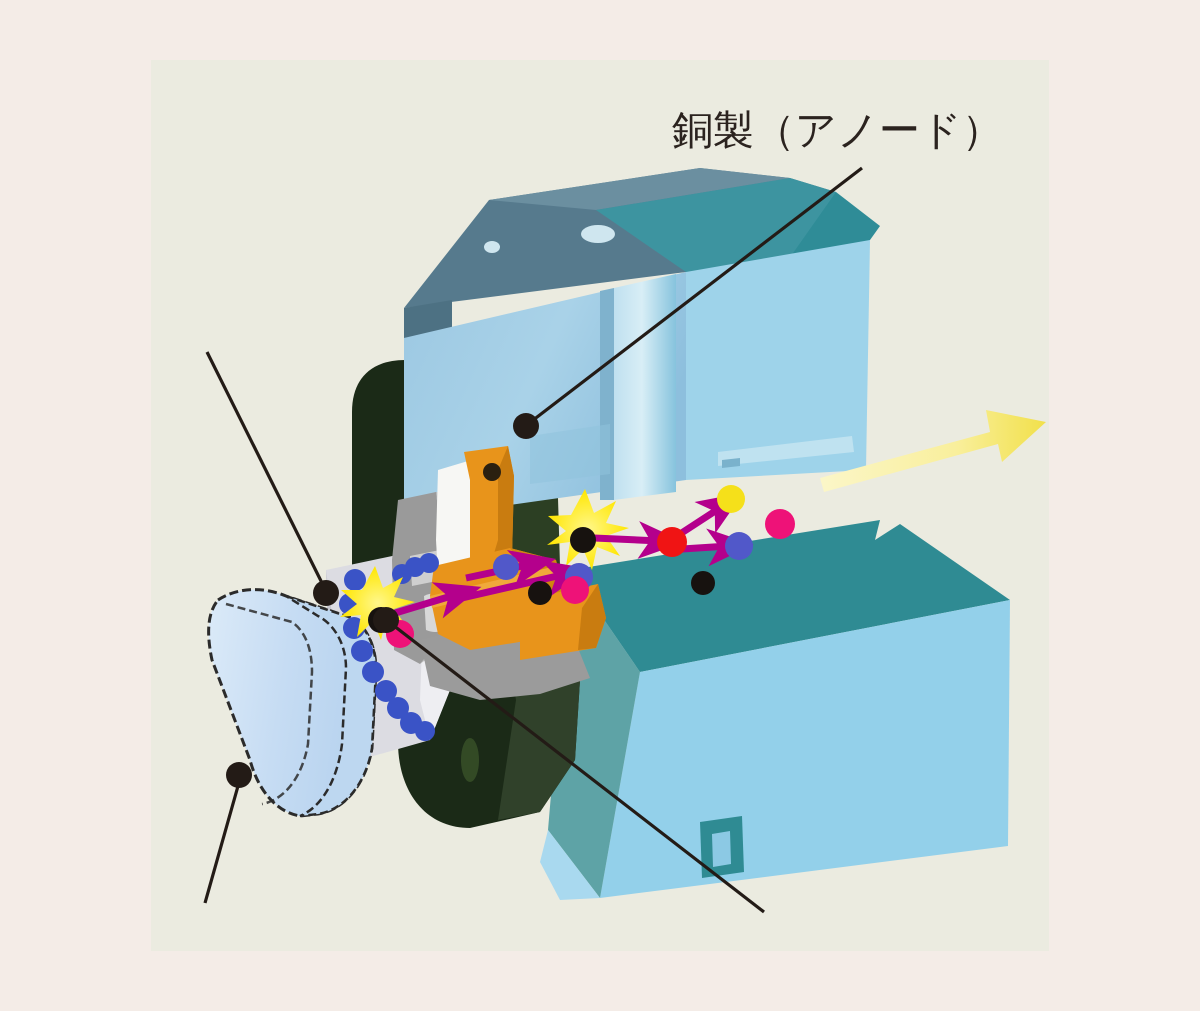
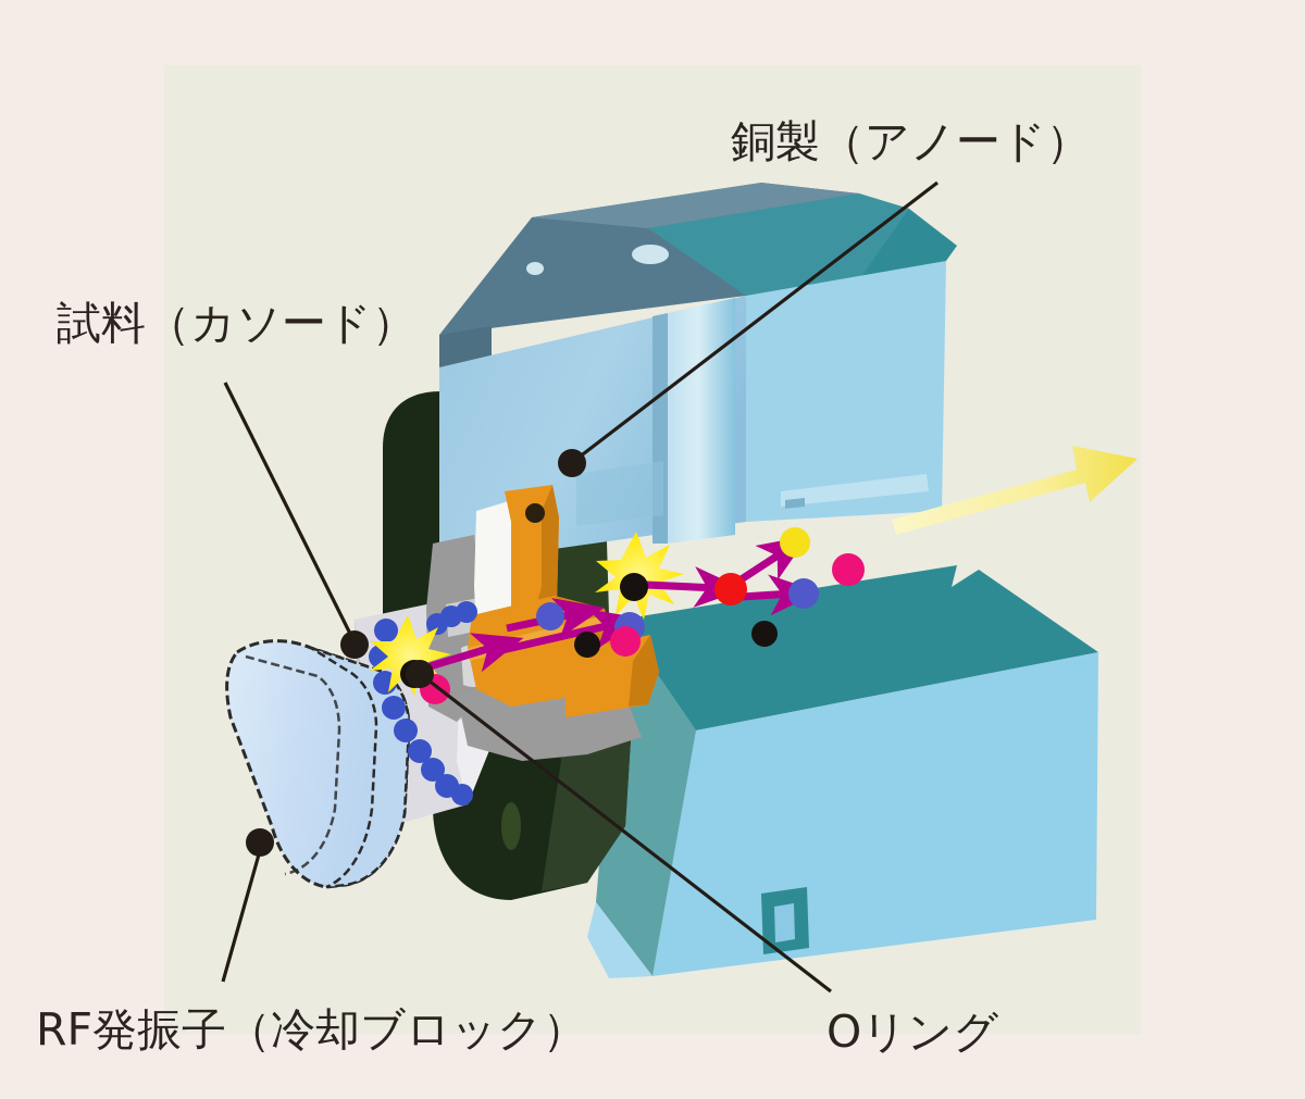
  銅製（アノード）
+ 試料（カソード）
+ RF発振子（冷却ブロック）
+ Oリング
